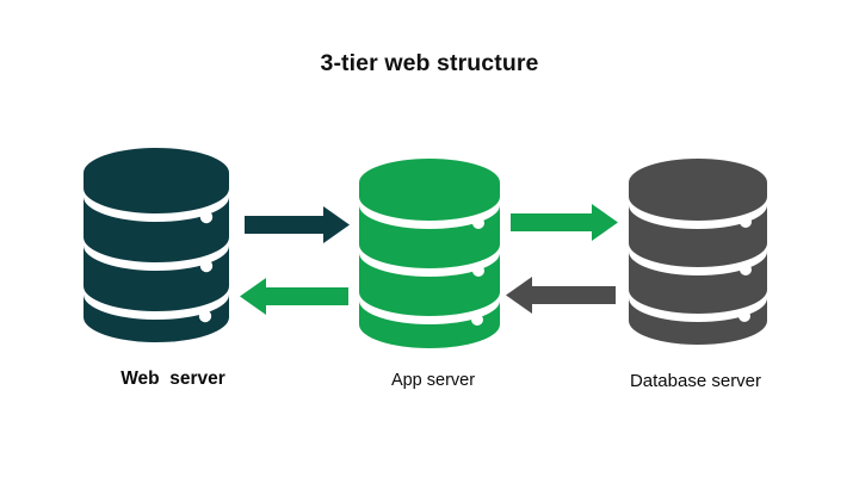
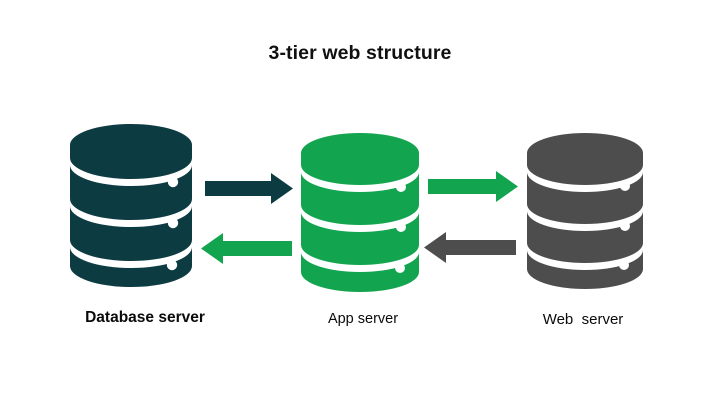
  3-tier web structure
- Web server
+ Database server
  App server
- Database server
+ Web server
